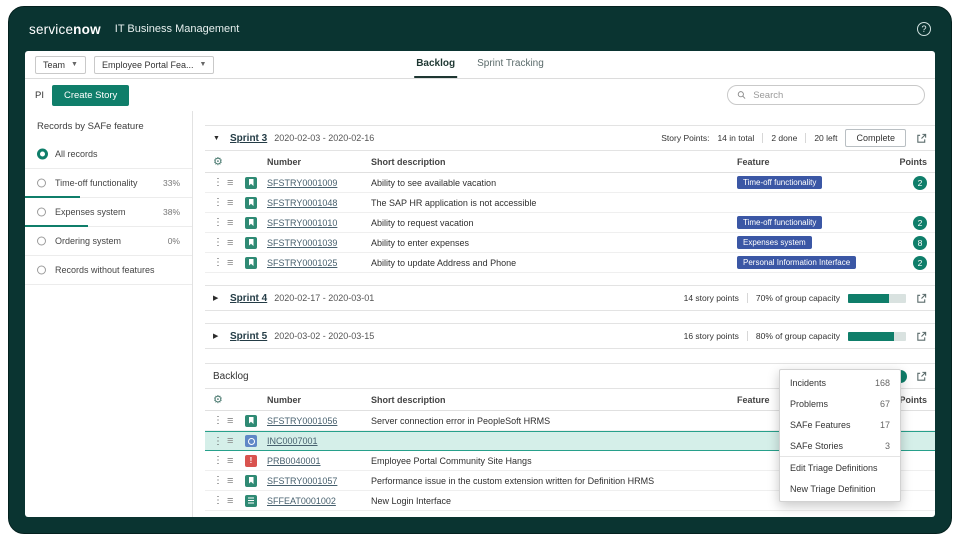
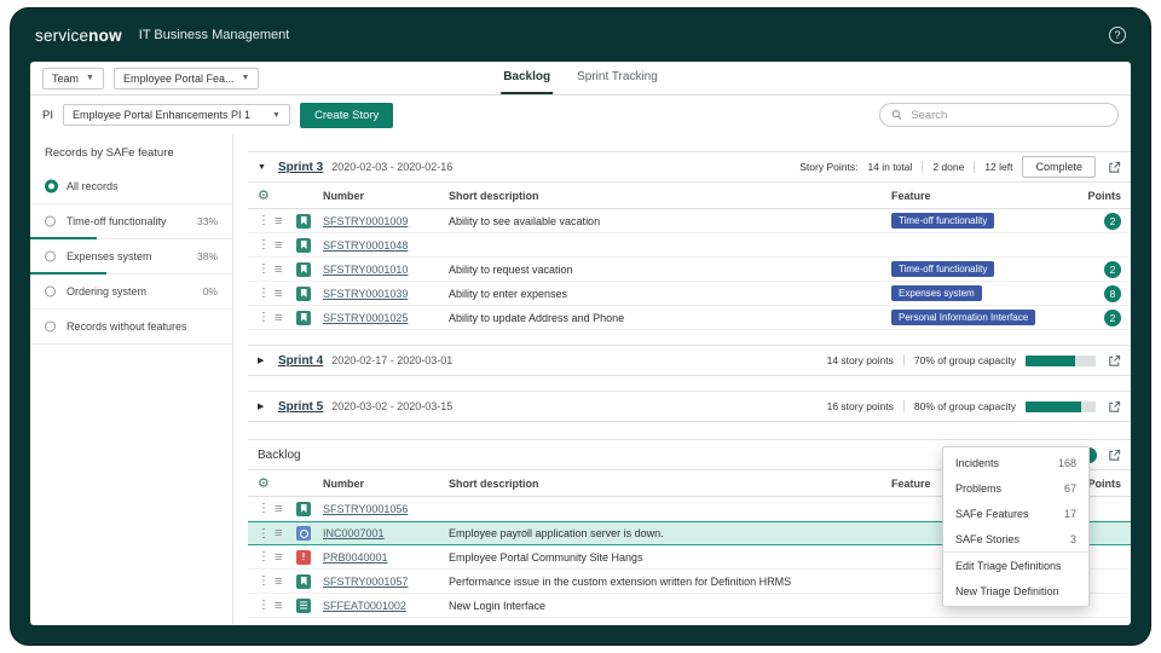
  servicenow
  IT Business Management
  ?
  Team
  Employee Portal Fea...
  Backlog
  Sprint Tracking
  PI
+ Employee Portal Enhancements PI 1
  Create Story
  Search
  Records by SAFe feature
  All records
  Time-off functionality
  33%
  Expenses system
  38%
  Ordering system
  0%
  Records without features
  Sprint 3
  2020-02-03 - 2020-02-16
  Story Points:
  14 in total
  2 done
- 20 left
+ 12 left
  Complete
  ⚙
  Number
  Short description
  Feature
  Points
  ⋮
  ≡
  SFSTRY0001009
  Ability to see available vacation
  Time-off functionality
  2
  ⋮
  ≡
  SFSTRY0001048
- The SAP HR application is not accessible
  ⋮
  ≡
  SFSTRY0001010
  Ability to request vacation
  Time-off functionality
  2
  ⋮
  ≡
  SFSTRY0001039
  Ability to enter expenses
  Expenses system
  8
  ⋮
  ≡
  SFSTRY0001025
  Ability to update Address and Phone
  Personal Information Interface
  2
  Sprint 4
  2020-02-17 - 2020-03-01
  14 story points
  70% of group capacity
  Sprint 5
  2020-03-02 - 2020-03-15
  16 story points
  80% of group capacity
  Backlog
  ⚙
  Number
  Short description
  Feature
  Points
  ⋮
  ≡
  SFSTRY0001056
- Server connection error in PeopleSoft HRMS
  ⋮
  ≡
  INC0007001
+ Employee payroll application server is down.
  ⋮
  ≡
  PRB0040001
  Employee Portal Community Site Hangs
  ⋮
  ≡
  SFSTRY0001057
  Performance issue in the custom extension written for Definition HRMS
  ⋮
  ≡
  SFFEAT0001002
  New Login Interface
  Incidents
  168
  Problems
  67
  SAFe Features
  17
  SAFe Stories
  3
  Edit Triage Definitions
  New Triage Definition
